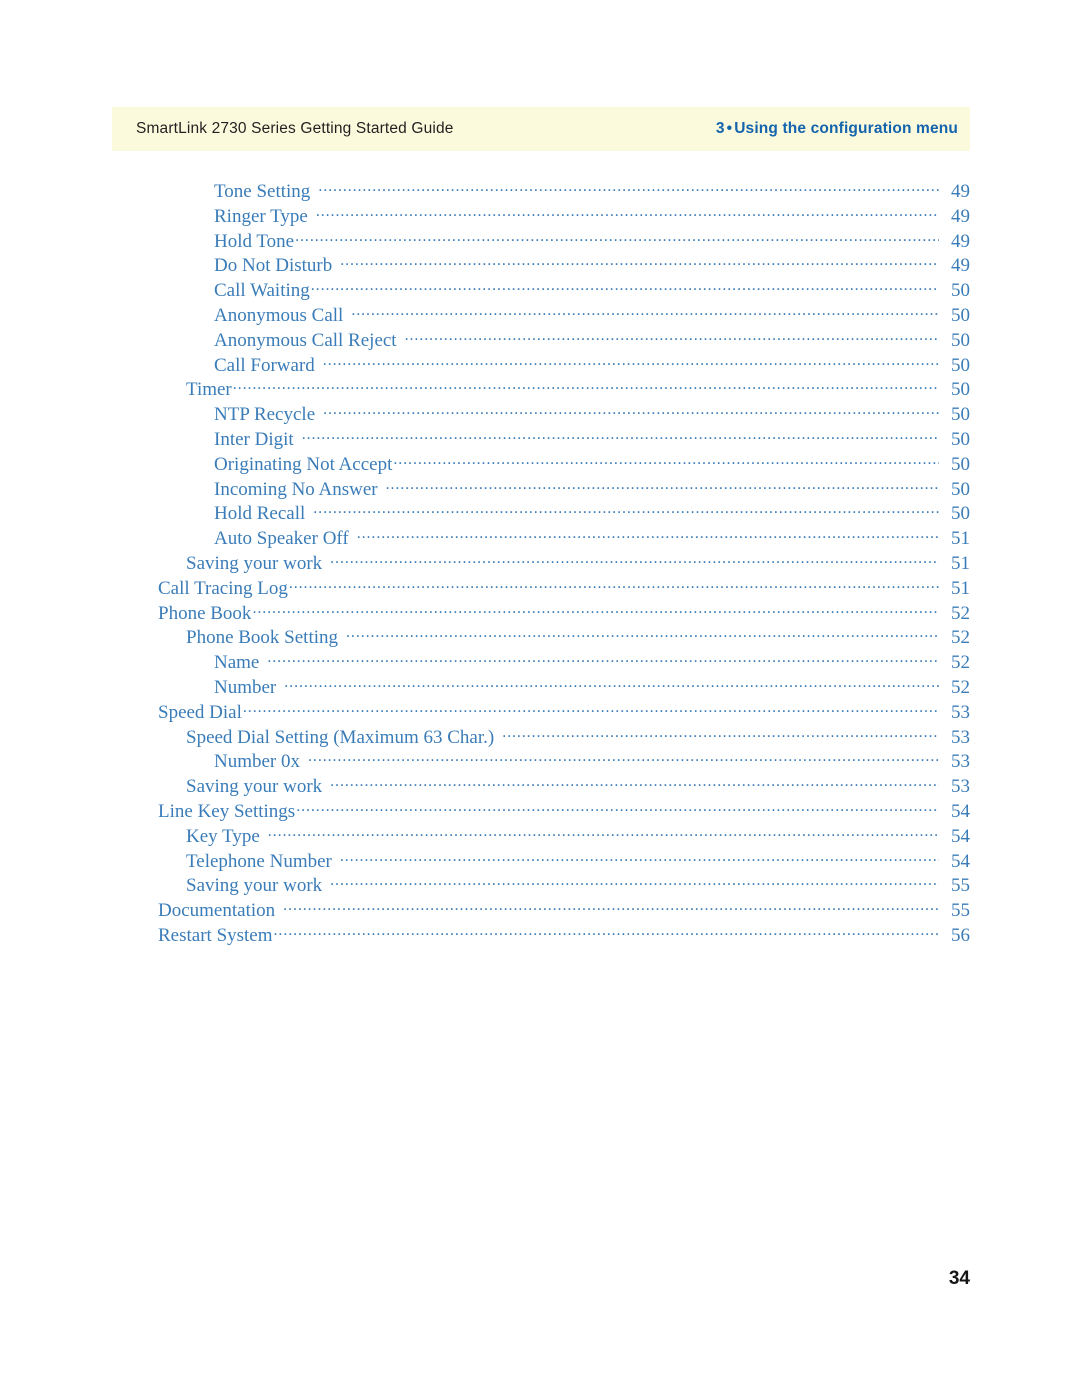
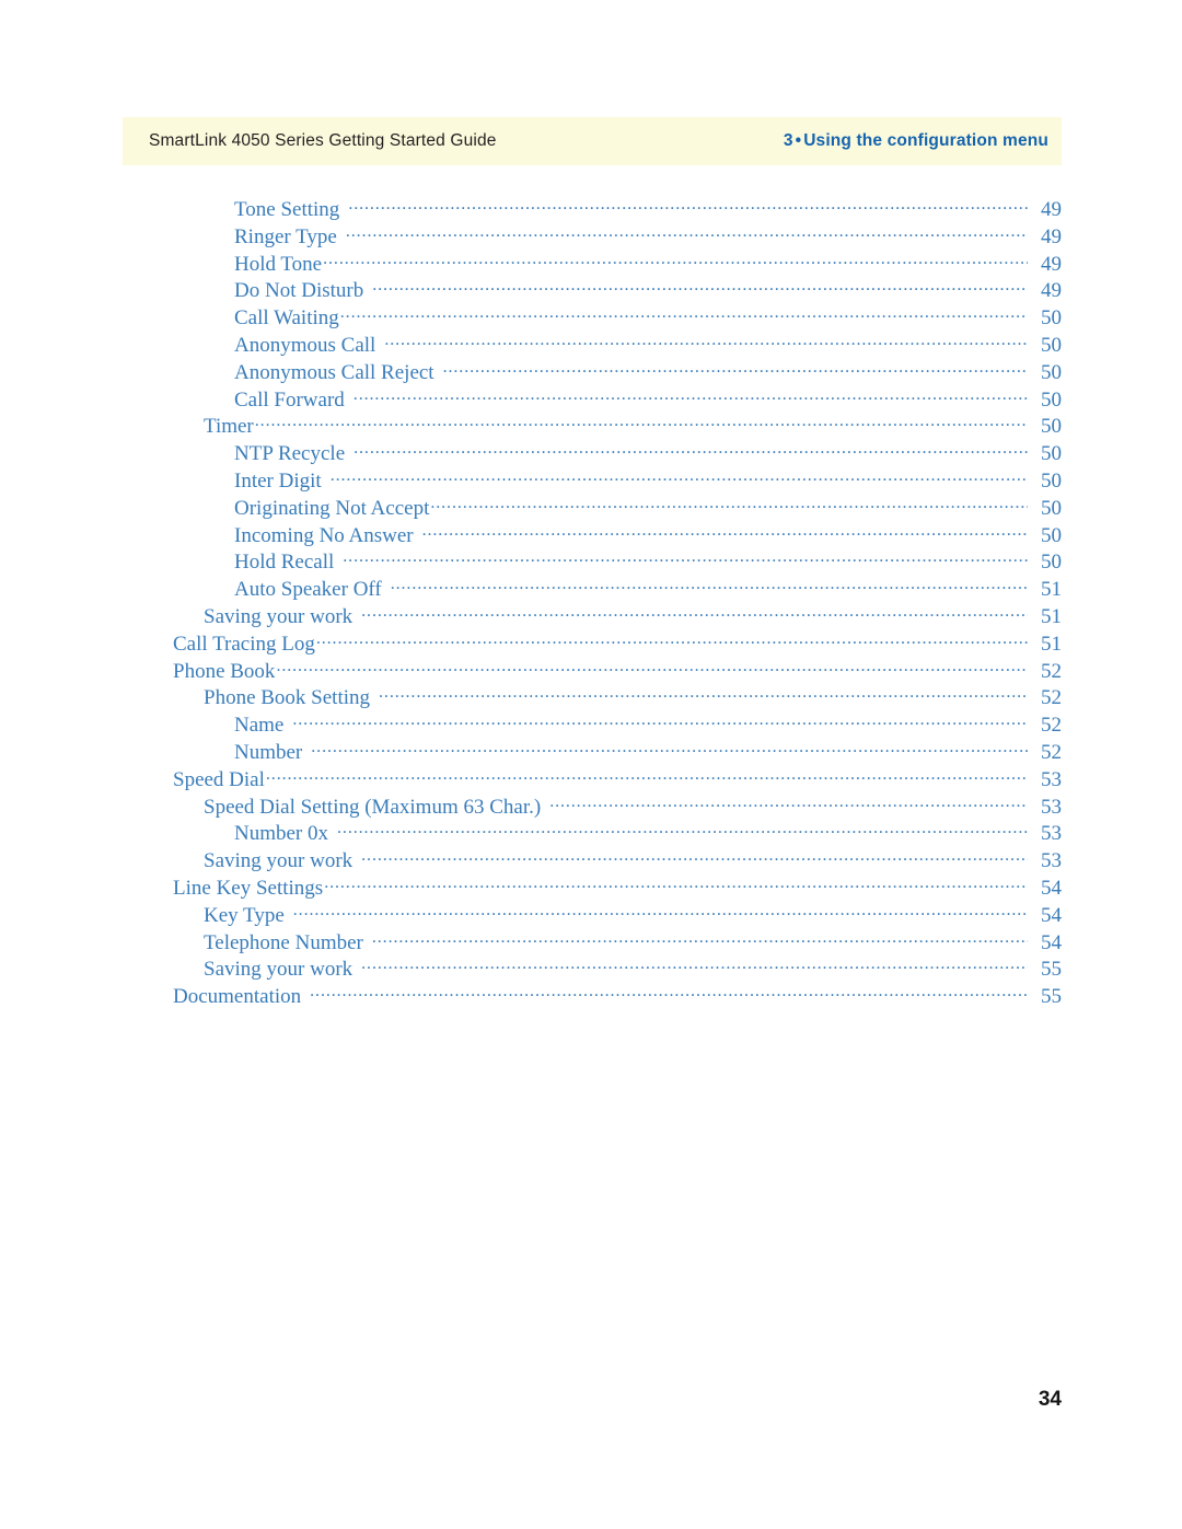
- SmartLink 2730 Series Getting Started Guide
+ SmartLink 4050 Series Getting Started Guide
  3•Using the configuration menu
  Tone Setting
  49
  Ringer Type
  49
  Hold Tone
  49
  Do Not Disturb
  49
  Call Waiting
  50
  Anonymous Call
  50
  Anonymous Call Reject
  50
  Call Forward
  50
  Timer
  50
  NTP Recycle
  50
  Inter Digit
  50
  Originating Not Accept
  50
  Incoming No Answer
  50
  Hold Recall
  50
  Auto Speaker Off
  51
  Saving your work
  51
  Call Tracing Log
  51
  Phone Book
  52
  Phone Book Setting
  52
  Name
  52
  Number
  52
  Speed Dial
  53
  Speed Dial Setting (Maximum 63 Char.)
  53
  Number 0x
  53
  Saving your work
  53
  Line Key Settings
  54
  Key Type
  54
  Telephone Number
  54
  Saving your work
  55
  Documentation
  55
- Restart System
- 56
  34
